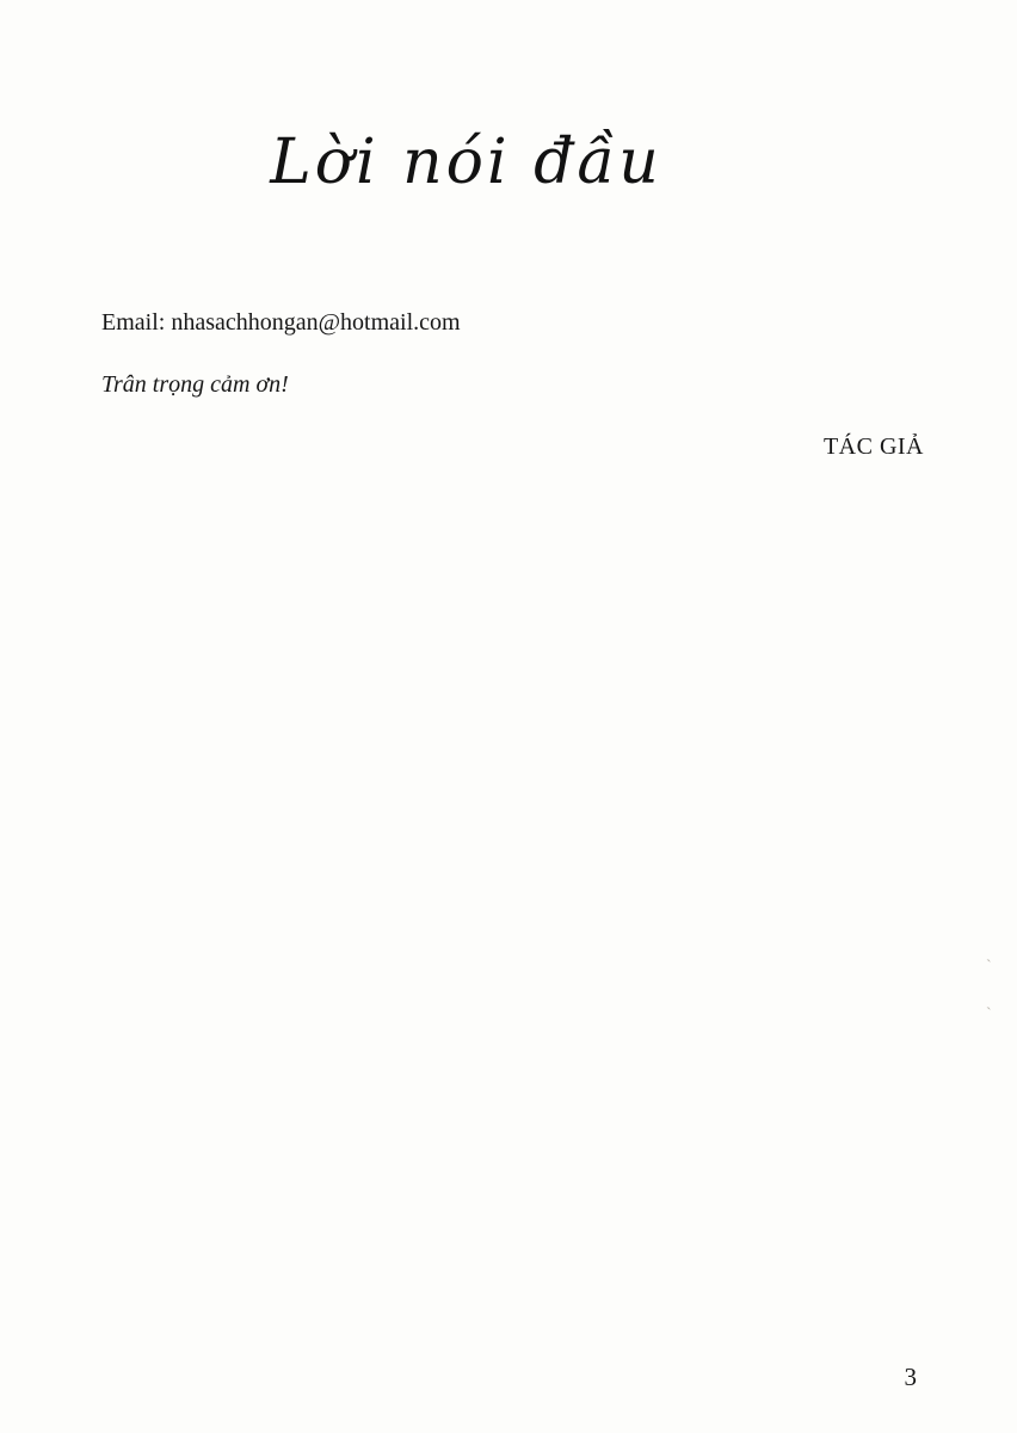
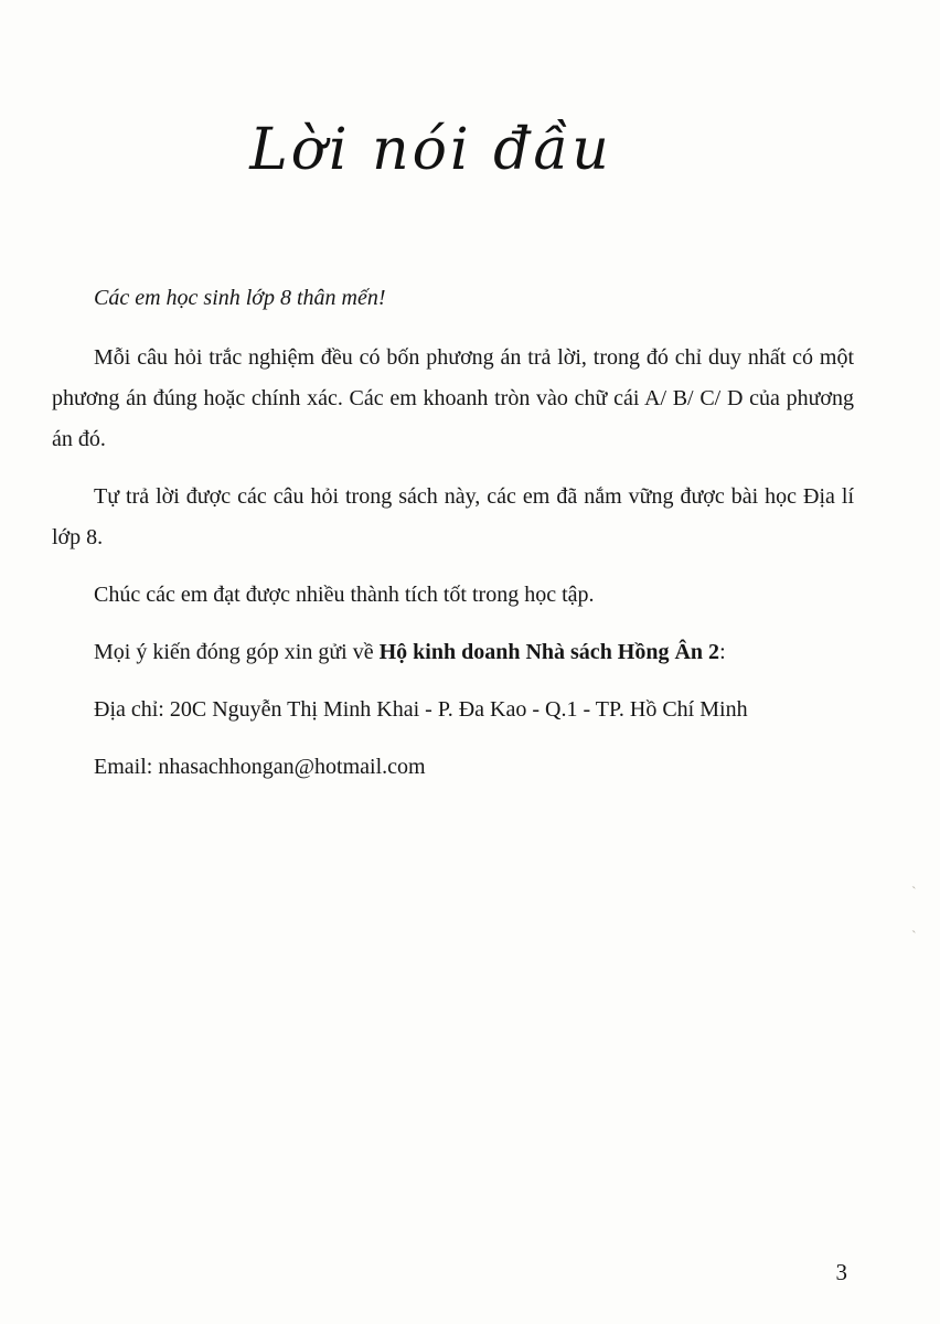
  Lời nói đầu
+ Các em học sinh lớp 8 thân mến!
+ Mỗi câu hỏi trắc nghiệm đều có bốn phương án trả lời, trong đó chỉ duy nhất có một phương án đúng hoặc chính xác. Các em khoanh tròn vào chữ cái A/ B/ C/ D của phương án đó.
+ Tự trả lời được các câu hỏi trong sách này, các em đã nắm vững được bài học Địa lí lớp 8.
+ Chúc các em đạt được nhiều thành tích tốt trong học tập.
+ Mọi ý kiến đóng góp xin gửi về Hộ kinh doanh Nhà sách Hồng Ân 2:
+ Địa chỉ: 20C Nguyễn Thị Minh Khai - P. Đa Kao - Q.1 - TP. Hồ Chí Minh
  Email: nhasachhongan@hotmail.com
- Trân trọng cảm ơn!
- TÁC GIẢ
  `
  `
  3
